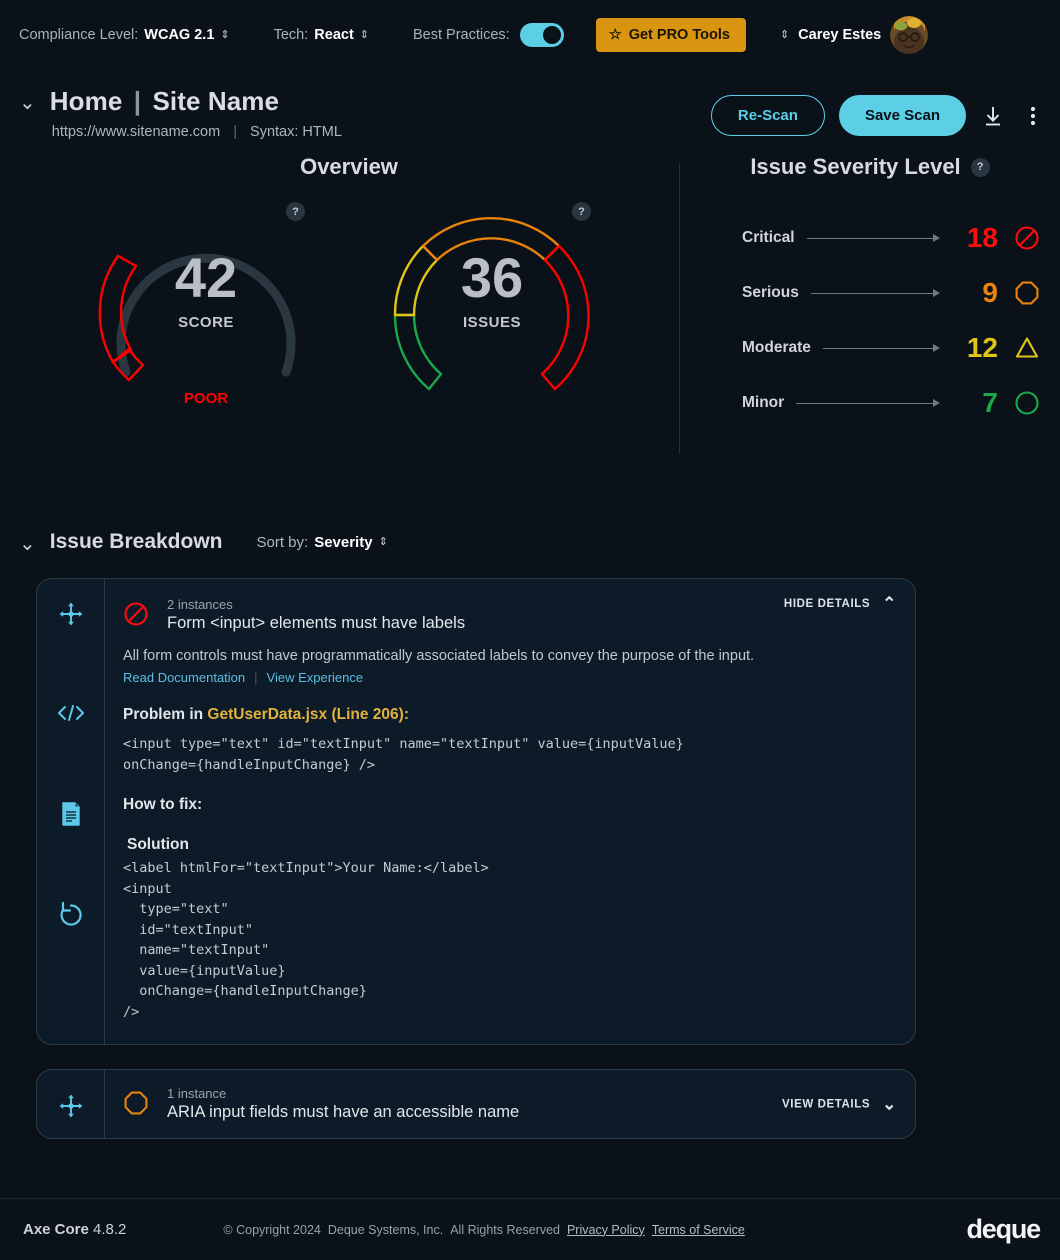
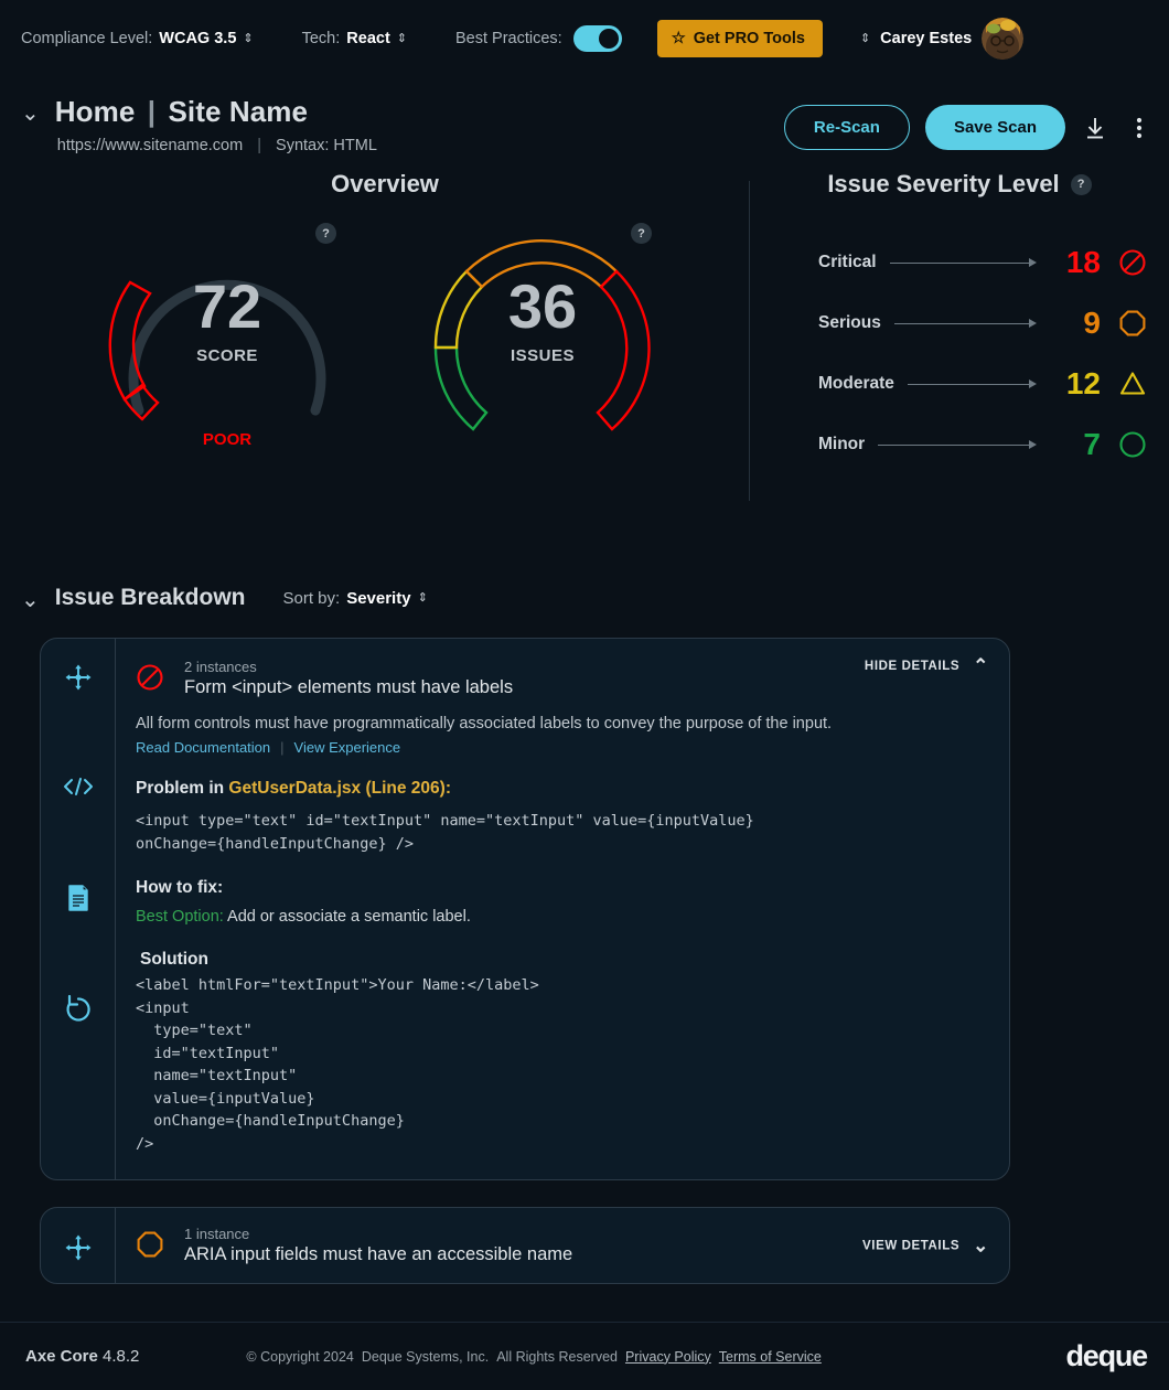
  Compliance Level:
- WCAG 2.1
+ WCAG 3.5
  ⇕
  Tech:
  React
  ⇕
  Best Practices:
  ☆
  Get PRO Tools
  ⇕
  Carey Estes
  ⌄
  Home | Site Name
  https://www.sitename.com | Syntax: HTML
  Re-Scan
  Save Scan
  Overview
- 42
+ 72
  SCORE
  POOR
  ?
  36
  ISSUES
  ?
  Issue Severity Level
  ?
  Critical
  18
  Serious
  9
  Moderate
  12
  Minor
  7
  ⌄
  Issue Breakdown
  Sort by:
  Severity
  ⇕
  2 instances
  Form <input> elements must have labels
  HIDE DETAILS
  ⌃
  All form controls must have programmatically associated labels to convey the purpose of the input.
  Read Documentation | View Experience
  Problem in GetUserData.jsx (Line 206):
  <input type="text" id="textInput" name="textInput" value={inputValue}
  onChange={handleInputChange} />
  How to fix:
+ Best Option: Add or associate a semantic label.
  Solution
  <label htmlFor="textInput">Your Name:</label>
  <input
  type="text"
  id="textInput"
  name="textInput"
  value={inputValue}
  onChange={handleInputChange}
  />
  1 instance
  ARIA input fields must have an accessible name
  VIEW DETAILS
  ⌄
  Axe Core 4.8.2
  © Copyright 2024
  Deque Systems, Inc.
  All Rights Reserved
  Privacy Policy
  Terms of Service
  deque
